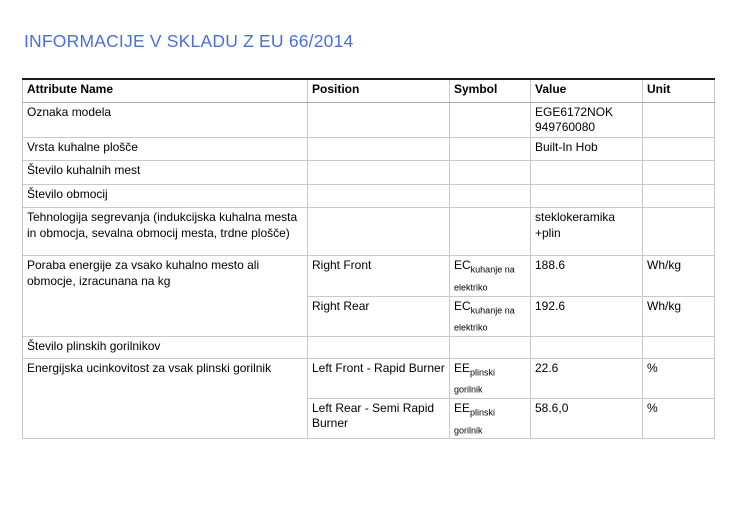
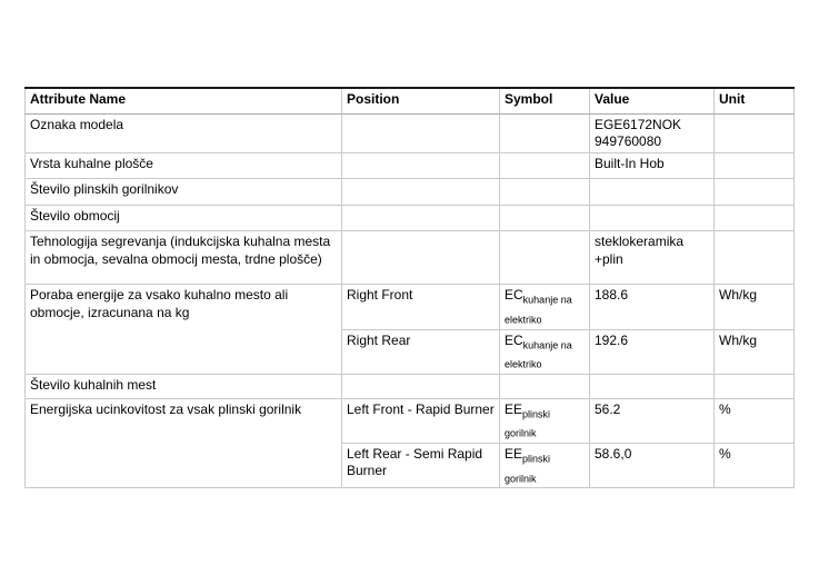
- INFORMACIJE V SKLADU Z EU 66/2014
  Attribute Name	Position	Symbol	Value	Unit
  Oznaka modela			EGE6172NOK 949760080
  Vrsta kuhalne plošče			Built-In Hob
- Število kuhalnih mest
+ Število plinskih gorilnikov
  Število obmocij
  Tehnologija segrevanja (indukcijska kuhalna mesta in obmocja, sevalna obmocij mesta, trdne plošče)			steklokeramika +plin
  Poraba energije za vsako kuhalno mesto ali obmocje, izracunana na kg	Right Front	ECkuhanje na elektriko	188.6	Wh/kg
  Right Rear	ECkuhanje na elektriko	192.6	Wh/kg
- Število plinskih gorilnikov
+ Število kuhalnih mest
- Energijska ucinkovitost za vsak plinski gorilnik	Left Front - Rapid Burner	EEplinski gorilnik	22.6	%
+ Energijska ucinkovitost za vsak plinski gorilnik	Left Front - Rapid Burner	EEplinski gorilnik	56.2	%
  Left Rear - Semi Rapid Burner	EEplinski gorilnik	58.6,0	%
